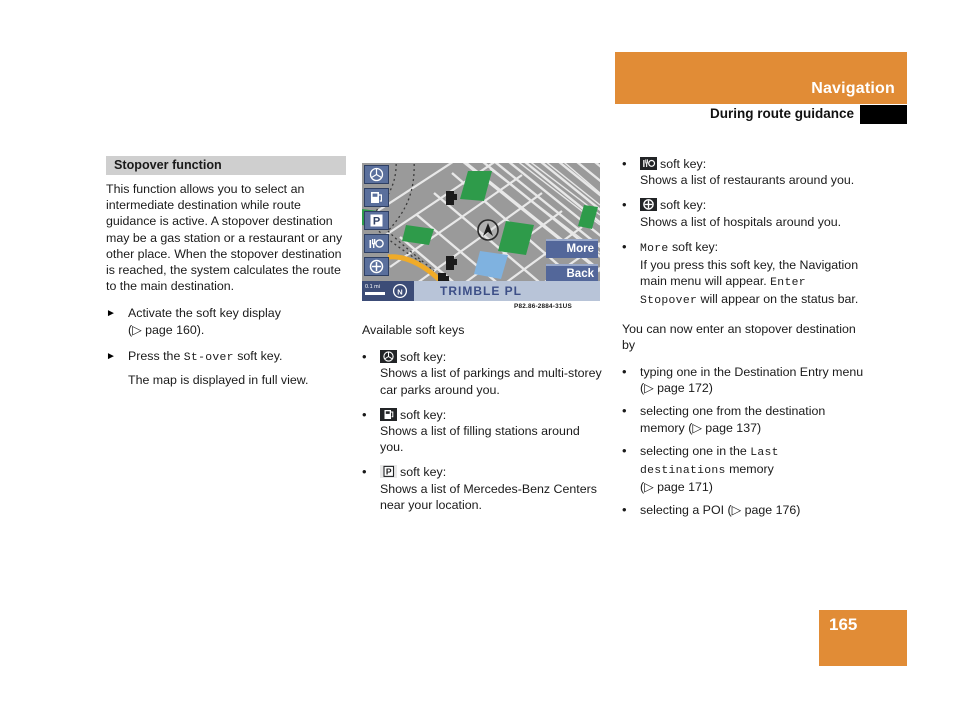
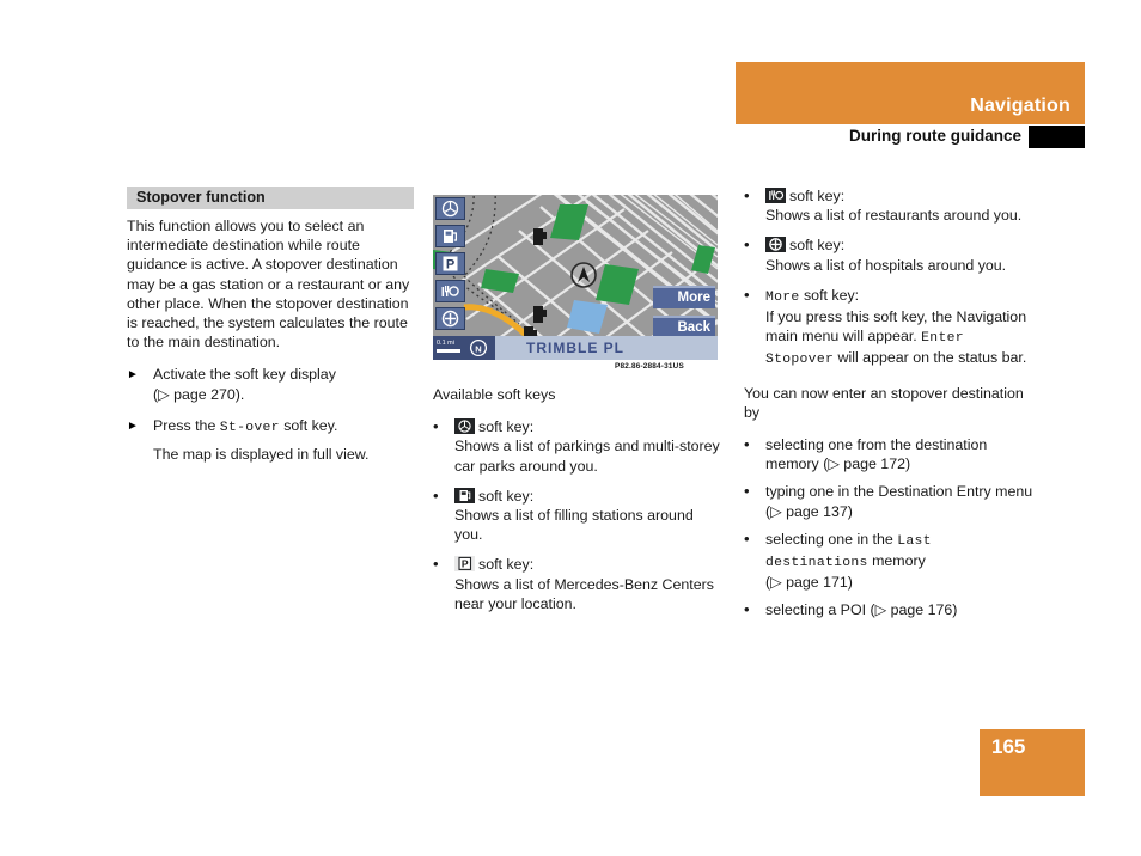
  Navigation
  During route guidance
  Stopover function
  This function allows you to select an intermediate destination while route guidance is active. A stopover destination may be a gas station or a restaurant or any other place. When the stopover destination is reached, the system calculates the route to the main destination.
  ►
  Activate the soft key display
- (▷ page 160).
+ (▷ page 270).
  ►
  Press the St-over soft key.
  The map is displayed in full view.
  P
  More
  Back
  TRIMBLE PL
  N
  Available soft keys
  •
  soft key:
  Shows a list of parkings and multi-storey car parks around you.
  •
  soft key:
  Shows a list of filling stations around you.
  •
  P
  soft key:
  Shows a list of Mercedes-Benz Centers near your location.
  •
  soft key:
  Shows a list of restaurants around you.
  •
  soft key:
  Shows a list of hospitals around you.
  •
  More soft key:
  If you press this soft key, the Navigation main menu will appear. Enter Stopover will appear on the status bar.
  You can now enter an stopover destination by
  •
- typing one in the Destination Entry menu (▷ page 172)
+ selecting one from the destination memory (▷ page 172)
  •
- selecting one from the destination memory (▷ page 137)
+ typing one in the Destination Entry menu (▷ page 137)
  •
  selecting one in the Last destinations memory
  (▷ page 171)
  •
  selecting a POI (▷ page 176)
  165
